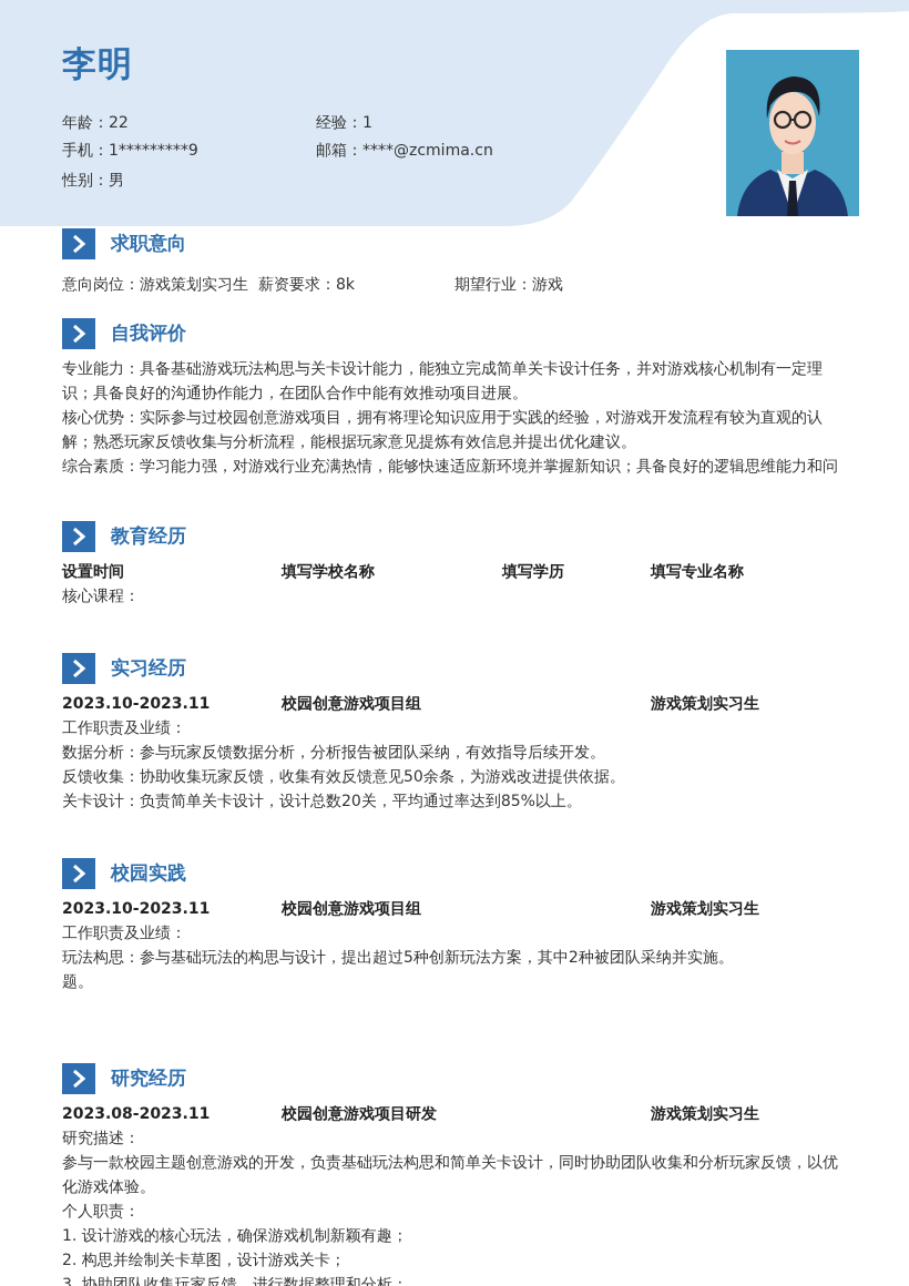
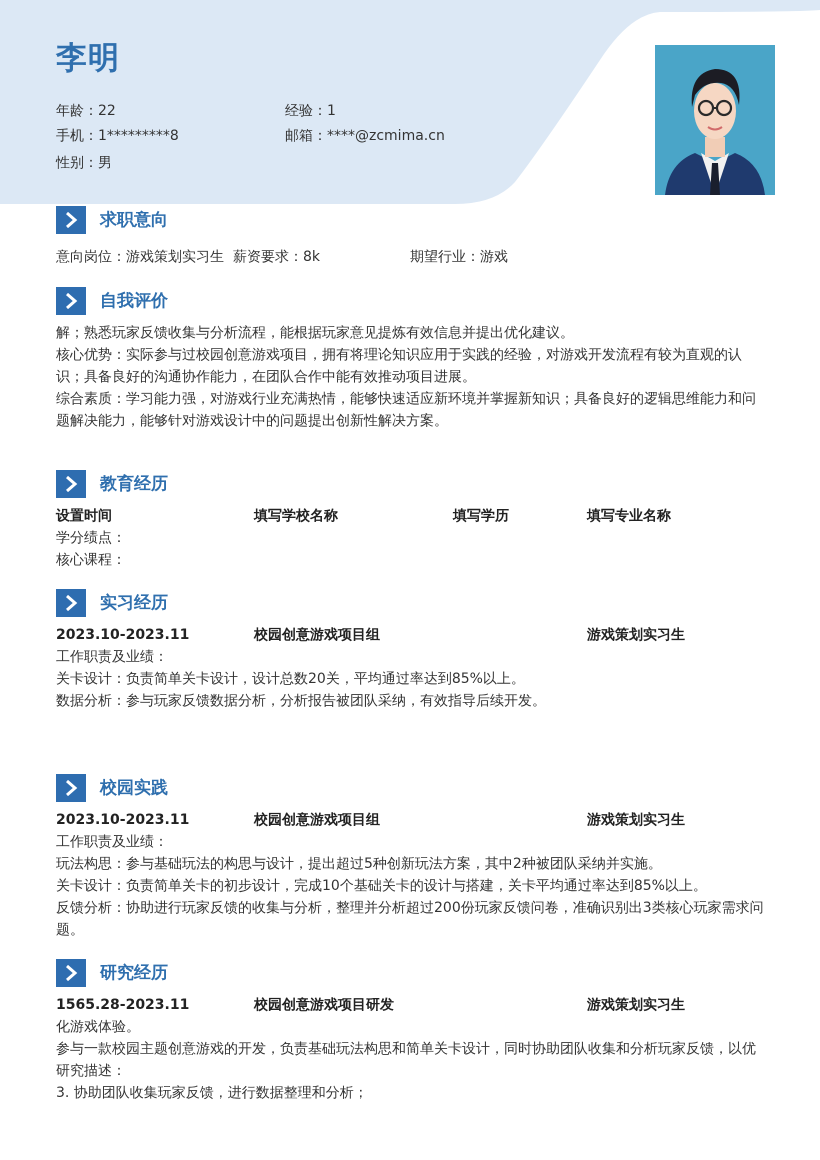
  李明
  年龄：22
  经验：1
- 手机：1*********9
+ 手机：1*********8
  邮箱：****@zcmima.cn
  性别：男
  求职意向
  意向岗位：游戏策划实习生
  薪资要求：8k
  期望行业：游戏
  自我评价
- 专业能力：具备基础游戏玩法构思与关卡设计能力，能独立完成简单关卡设计任务，并对游戏核心机制有一定理
- 识；具备良好的沟通协作能力，在团队合作中能有效推动项目进展。
+ 解；熟悉玩家反馈收集与分析流程，能根据玩家意见提炼有效信息并提出优化建议。
  核心优势：实际参与过校园创意游戏项目，拥有将理论知识应用于实践的经验，对游戏开发流程有较为直观的认
- 解；熟悉玩家反馈收集与分析流程，能根据玩家意见提炼有效信息并提出优化建议。
+ 识；具备良好的沟通协作能力，在团队合作中能有效推动项目进展。
  综合素质：学习能力强，对游戏行业充满热情，能够快速适应新环境并掌握新知识；具备良好的逻辑思维能力和问
+ 题解决能力，能够针对游戏设计中的问题提出创新性解决方案。
  教育经历
  设置时间
  填写学校名称
  填写学历
  填写专业名称
+ 学分绩点：
  核心课程：
  实习经历
  2023.10-2023.11
  校园创意游戏项目组
  游戏策划实习生
  工作职责及业绩：
- 数据分析：参与玩家反馈数据分析，分析报告被团队采纳，有效指导后续开发。
+ 关卡设计：负责简单关卡设计，设计总数20关，平均通过率达到85%以上。
- 反馈收集：协助收集玩家反馈，收集有效反馈意见50余条，为游戏改进提供依据。
- 关卡设计：负责简单关卡设计，设计总数20关，平均通过率达到85%以上。
+ 数据分析：参与玩家反馈数据分析，分析报告被团队采纳，有效指导后续开发。
  校园实践
  2023.10-2023.11
  校园创意游戏项目组
  游戏策划实习生
  工作职责及业绩：
  玩法构思：参与基础玩法的构思与设计，提出超过5种创新玩法方案，其中2种被团队采纳并实施。
+ 关卡设计：负责简单关卡的初步设计，完成10个基础关卡的设计与搭建，关卡平均通过率达到85%以上。
+ 反馈分析：协助进行玩家反馈的收集与分析，整理并分析超过200份玩家反馈问卷，准确识别出3类核心玩家需求问
  题。
  研究经历
- 2023.08-2023.11
+ 1565.28-2023.11
  校园创意游戏项目研发
  游戏策划实习生
- 研究描述：
+ 化游戏体验。
  参与一款校园主题创意游戏的开发，负责基础玩法构思和简单关卡设计，同时协助团队收集和分析玩家反馈，以优
- 化游戏体验。
+ 研究描述：
- 个人职责：
- 1. 设计游戏的核心玩法，确保游戏机制新颖有趣；
- 2. 构思并绘制关卡草图，设计游戏关卡；
  3. 协助团队收集玩家反馈，进行数据整理和分析；
